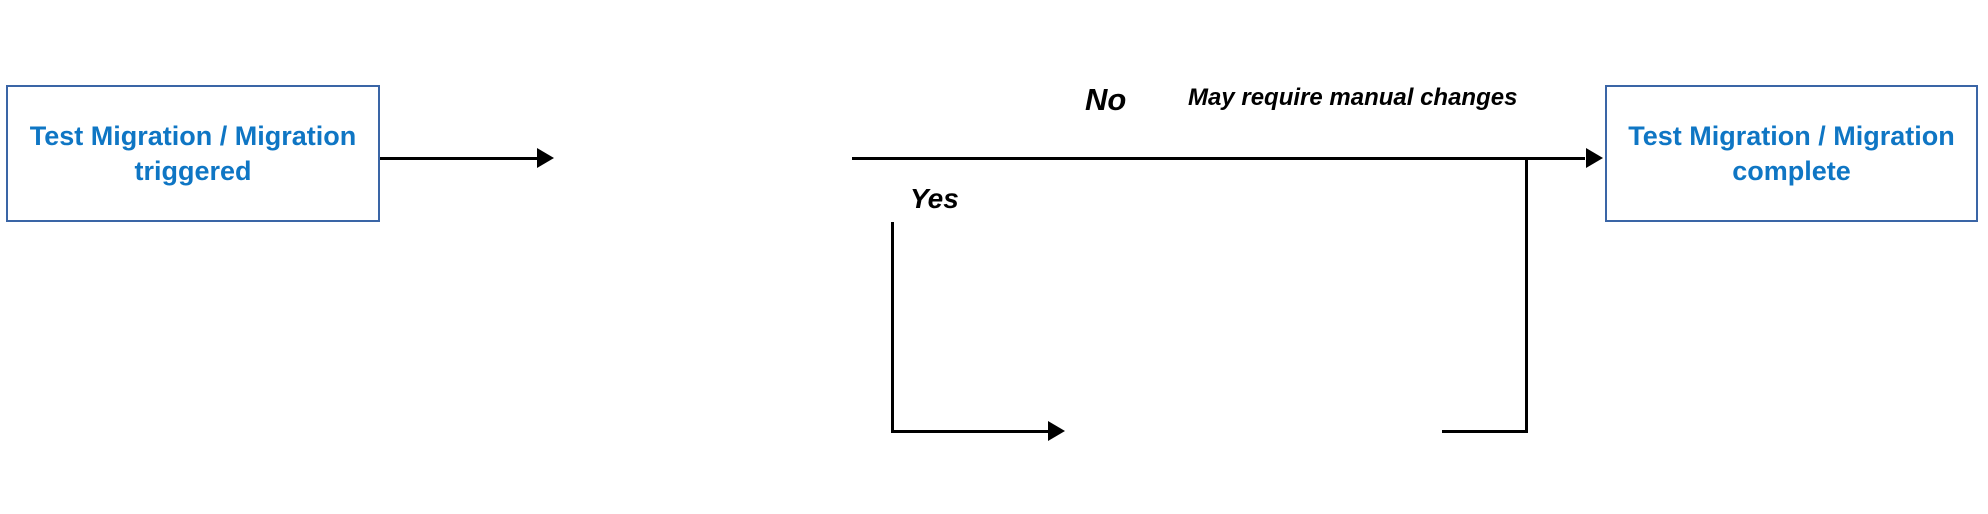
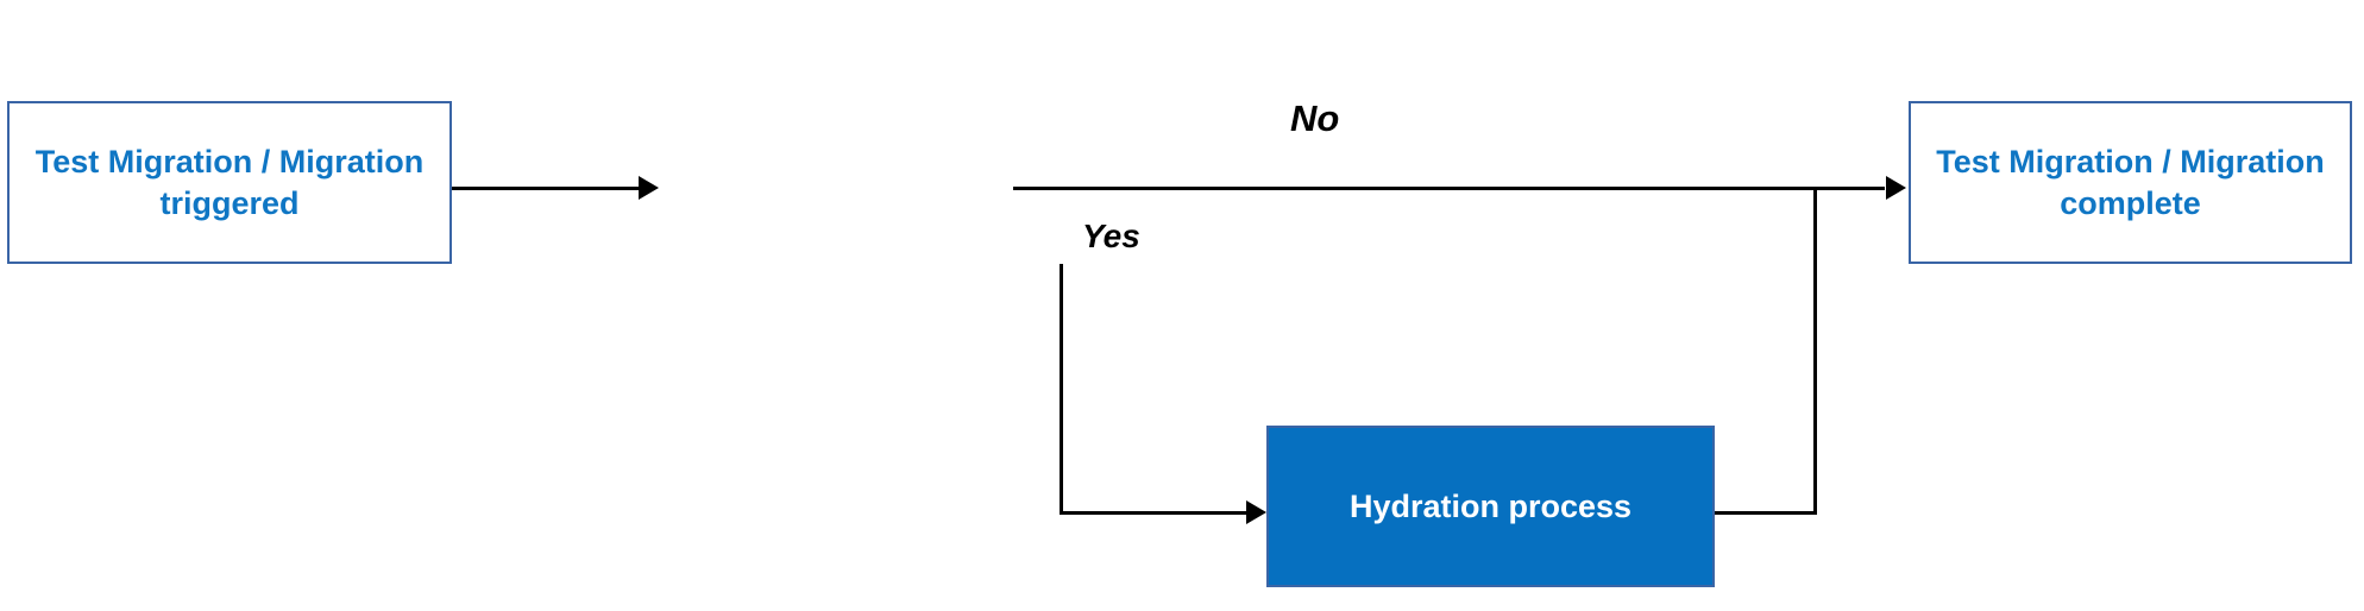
  Test Migration / Migration
  triggered
  Test Migration / Migration
  complete
+ Hydration process
  No
- May require manual changes
  Yes
